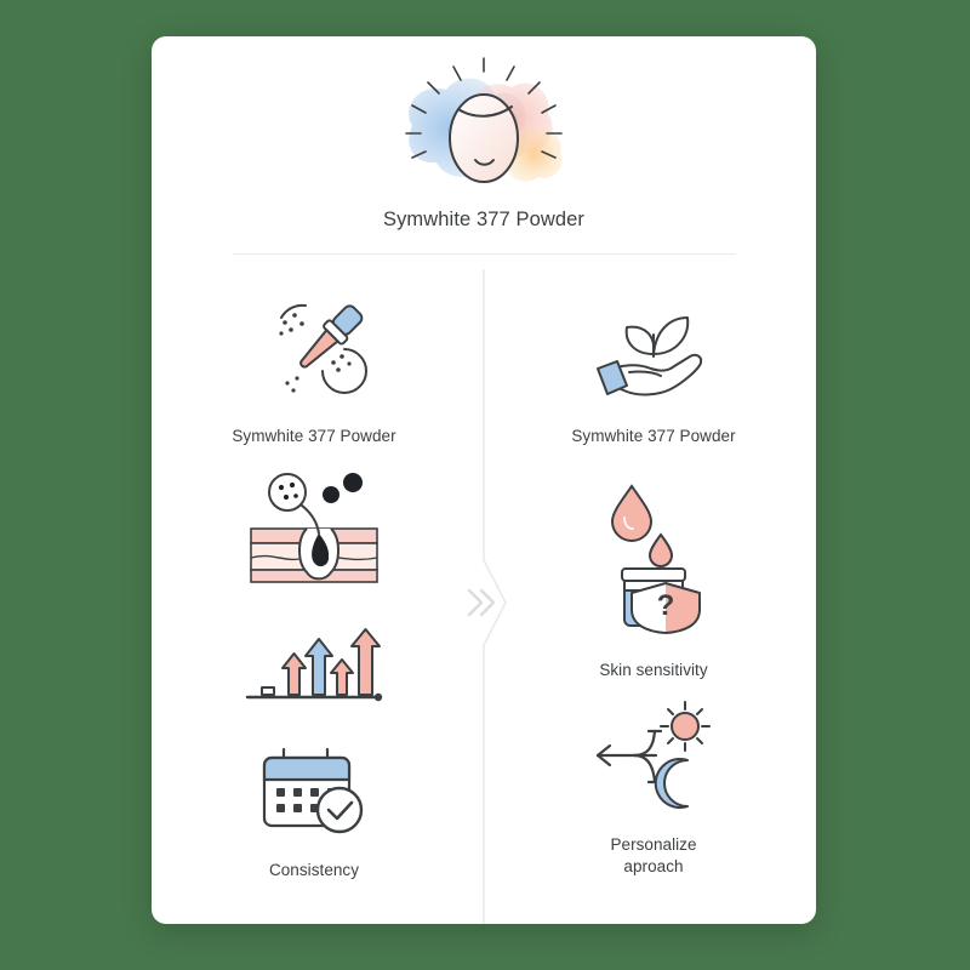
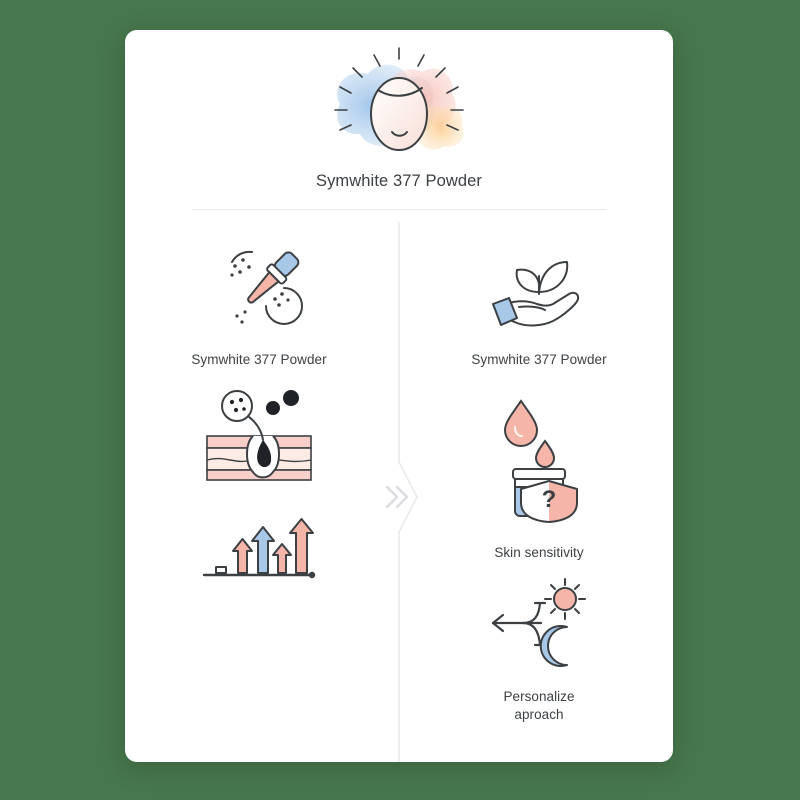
  Symwhite 377 Powder
  Symwhite 377 Powder
- Consistency
  Symwhite 377 Powder
  ?
  Skin sensitivity
  Personalize
  aproach
